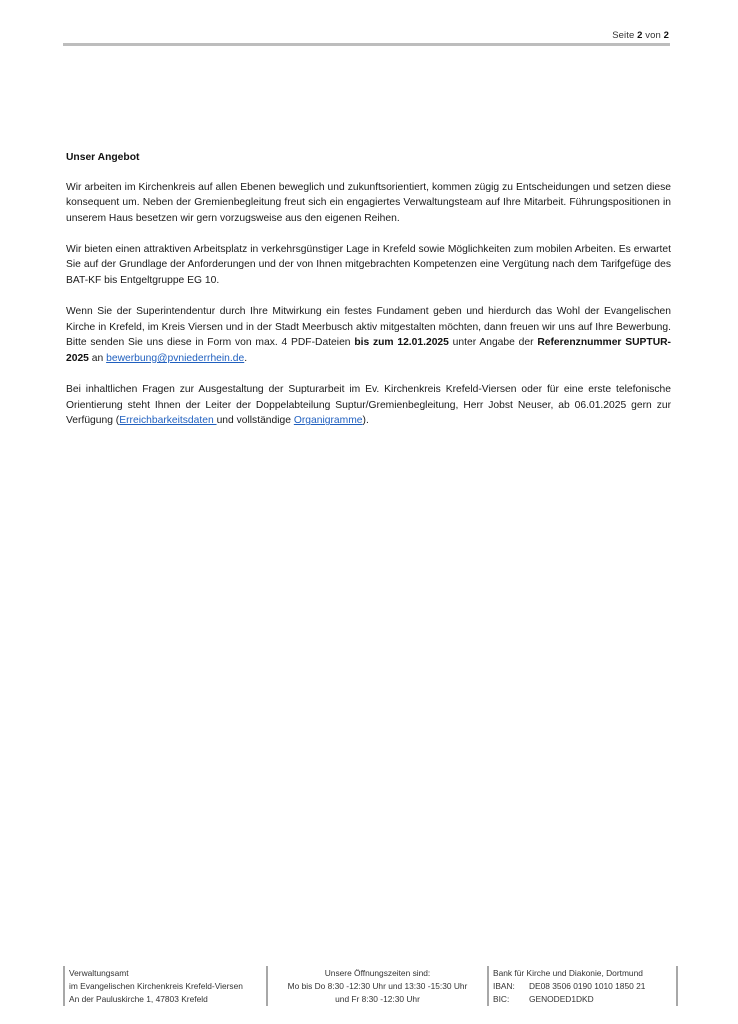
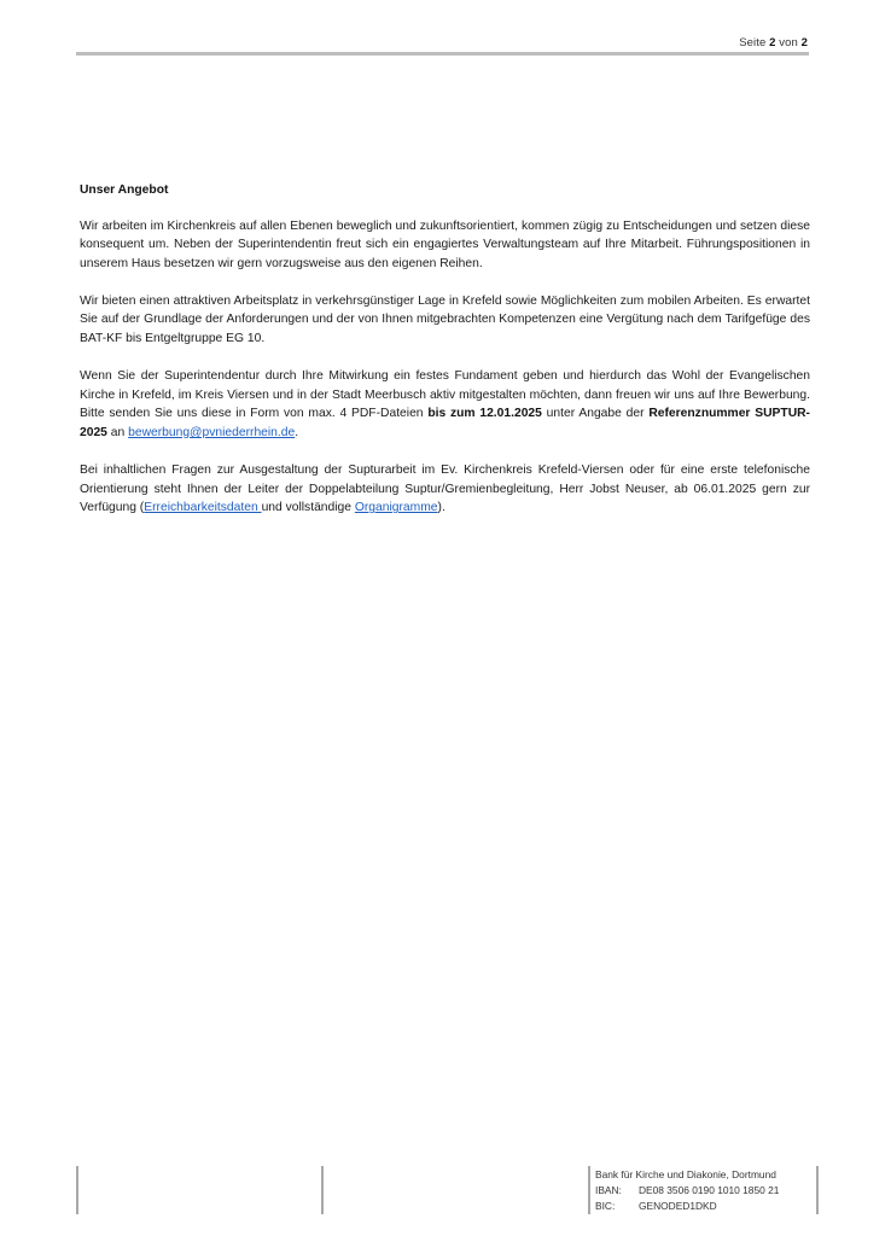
  Seite 2 von 2
  Unser Angebot
- Wir arbeiten im Kirchenkreis auf allen Ebenen beweglich und zukunftsorientiert, kommen zügig zu Entscheidungen und setzen diese konsequent um. Neben der Gremienbegleitung freut sich ein engagiertes Verwaltungsteam auf Ihre Mitarbeit. Führungspositionen in unserem Haus besetzen wir gern vorzugsweise aus den eigenen Reihen.
+ Wir arbeiten im Kirchenkreis auf allen Ebenen beweglich und zukunftsorientiert, kommen zügig zu Entscheidungen und setzen diese konsequent um. Neben der Superintendentin freut sich ein engagiertes Verwaltungsteam auf Ihre Mitarbeit. Führungspositionen in unserem Haus besetzen wir gern vorzugsweise aus den eigenen Reihen.
  Wir bieten einen attraktiven Arbeitsplatz in verkehrsgünstiger Lage in Krefeld sowie Möglichkeiten zum mobilen Arbeiten. Es erwartet Sie auf der Grundlage der Anforderungen und der von Ihnen mitgebrachten Kompetenzen eine Vergütung nach dem Tarifgefüge des BAT-KF bis Entgeltgruppe EG 10.
  Wenn Sie der Superintendentur durch Ihre Mitwirkung ein festes Fundament geben und hierdurch das Wohl der Evangelischen Kirche in Krefeld, im Kreis Viersen und in der Stadt Meerbusch aktiv mitgestalten möchten, dann freuen wir uns auf Ihre Bewerbung. Bitte senden Sie uns diese in Form von max. 4 PDF-Dateien bis zum 12.01.2025 unter Angabe der Referenznummer SUPTUR-2025 an bewerbung@pvniederrhein.de.
  Bei inhaltlichen Fragen zur Ausgestaltung der Supturarbeit im Ev. Kirchenkreis Krefeld-Viersen oder für eine erste telefonische Orientierung steht Ihnen der Leiter der Doppelabteilung Suptur/Gremienbegleitung, Herr Jobst Neuser, ab 06.01.2025 gern zur Verfügung (Erreichbarkeitsdaten und vollständige Organigramme).
- Verwaltungsamt
- im Evangelischen Kirchenkreis Krefeld-Viersen
- An der Pauluskirche 1, 47803 Krefeld
- Unsere Öffnungszeiten sind:
- Mo bis Do 8:30 -12:30 Uhr und 13:30 -15:30 Uhr
- und Fr 8:30 -12:30 Uhr
  Bank für Kirche und Diakonie, Dortmund
  IBAN: DE08 3506 0190 1010 1850 21
  BIC: GENODED1DKD
